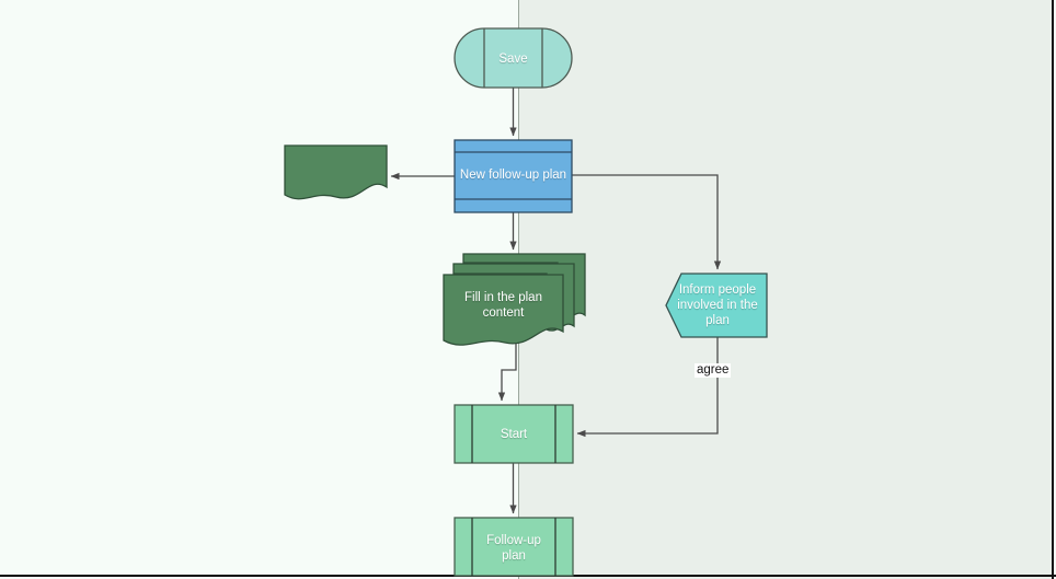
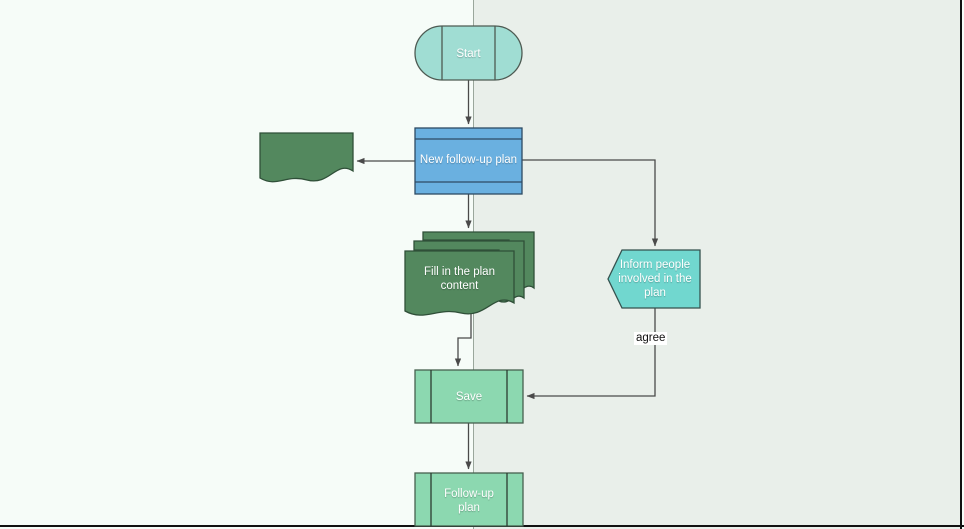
- Save
+ Start
  New follow-up plan
  Fill in the plan
  content
  Inform people
  involved in the
  plan
- Start
+ Save
  Follow-up
  plan
  agree
